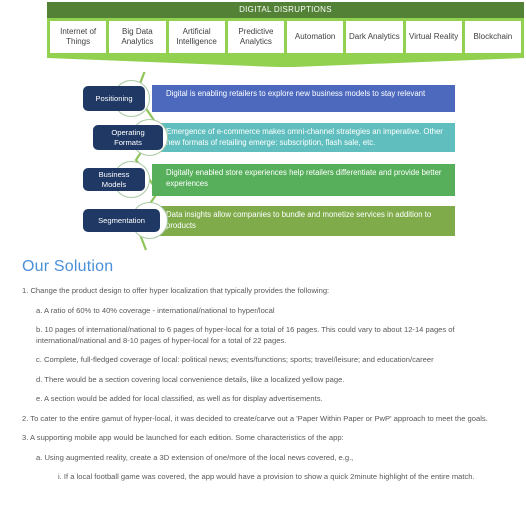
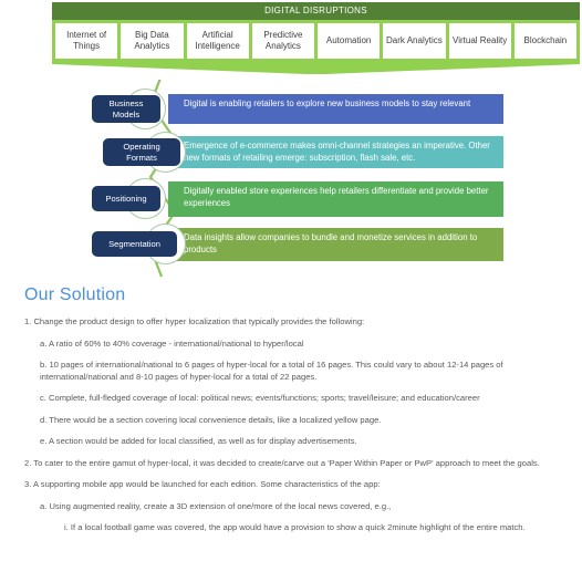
  DIGITAL DISRUPTIONS
  Internet of Things
  Big Data Analytics
  Artificial Intelligence
  Predictive Analytics
  Automation
  Dark Analytics
  Virtual Reality
  Blockchain
  Digital is enabling retailers to explore new business models to stay relevant
- Positioning
+ Business Models
  Emergence of e-commerce makes omni-channel strategies an imperative. Other new formats of retailing emerge: subscription, flash sale, etc.
  Operating Formats
  Digitally enabled store experiences help retailers differentiate and provide better experiences
- Business Models
+ Positioning
  Data insights allow companies to bundle and monetize services in addition to products
  Segmentation
  Our Solution
  1. Change the product design to offer hyper localization that typically provides the following:
  a. A ratio of 60% to 40% coverage - international/national to hyper/local
  b. 10 pages of international/national to 6 pages of hyper-local for a total of 16 pages. This could vary to about 12-14 pages of international/national and 8-10 pages of hyper-local for a total of 22 pages.
  c. Complete, full-fledged coverage of local: political news; events/functions; sports; travel/leisure; and education/career
  d. There would be a section covering local convenience details, like a localized yellow page.
  e. A section would be added for local classified, as well as for display advertisements.
  2. To cater to the entire gamut of hyper-local, it was decided to create/carve out a 'Paper Within Paper or PwP' approach to meet the goals.
  3. A supporting mobile app would be launched for each edition. Some characteristics of the app:
  a. Using augmented reality, create a 3D extension of one/more of the local news covered, e.g.,
  i. If a local football game was covered, the app would have a provision to show a quick 2minute highlight of the entire match.
